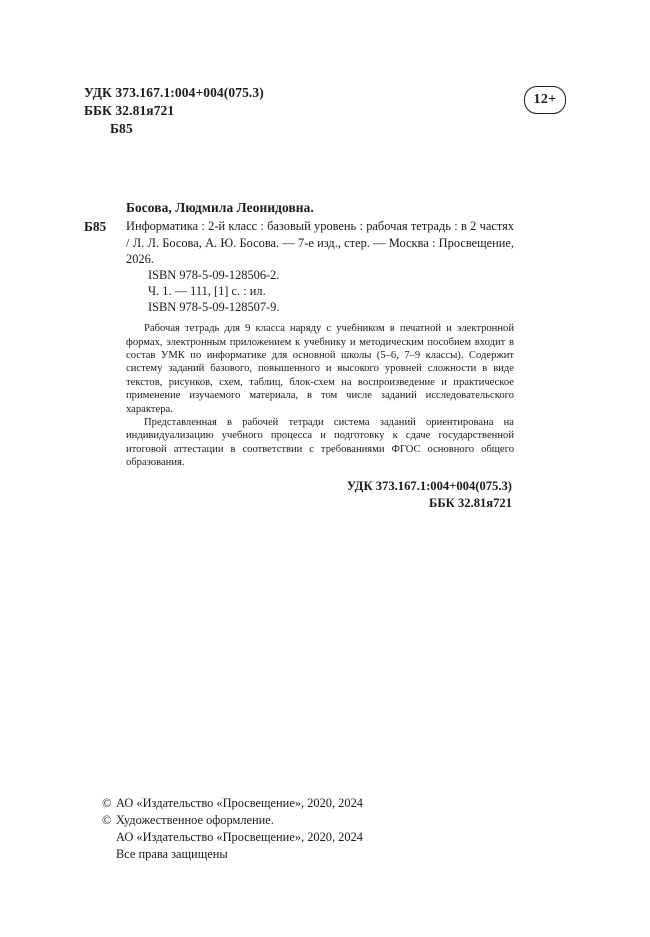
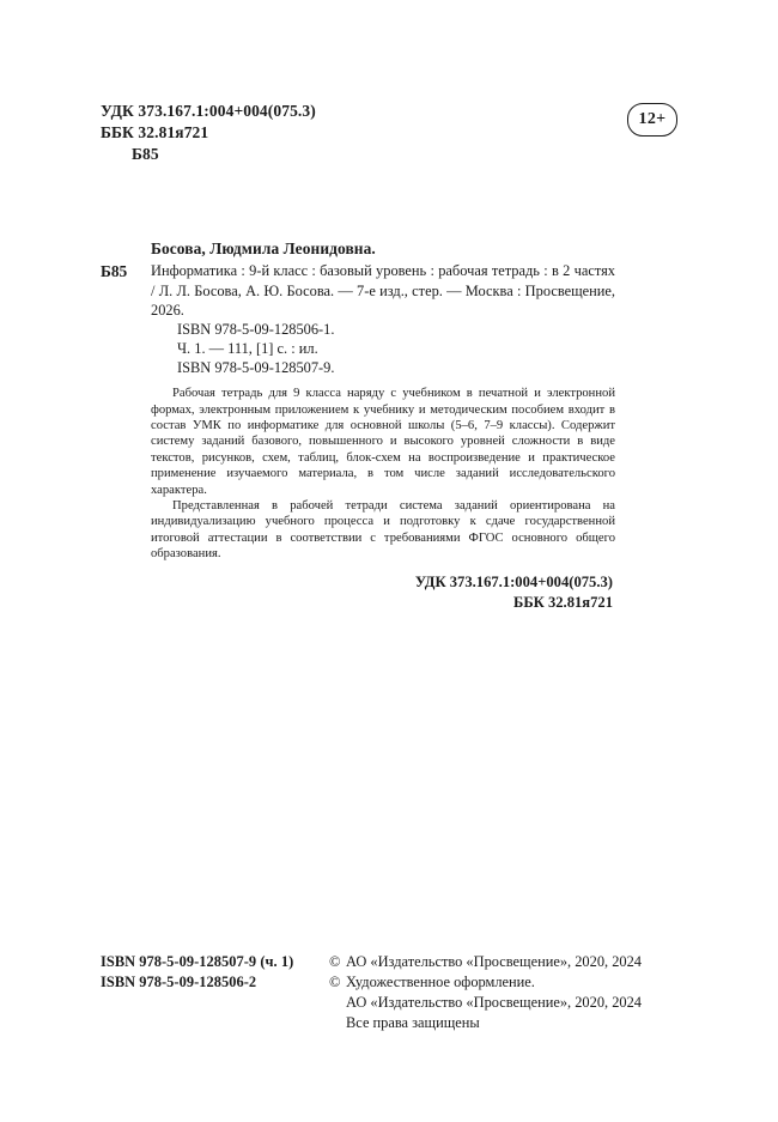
  УДК 373.167.1:004+004(075.3)
  ББК 32.81я721
  Б85
  12+
  Босова, Людмила Леонидовна.
  Б85
- Информатика : 2-й класс : базовый уровень : рабочая тетрадь : в 2 частях / Л. Л. Босова, А. Ю. Босова. — 7-е изд., стер. — Москва : Просвещение, 2026.
+ Информатика : 9-й класс : базовый уровень : рабочая тетрадь : в 2 частях / Л. Л. Босова, А. Ю. Босова. — 7-е изд., стер. — Москва : Просвещение, 2026.
- ISBN 978-5-09-128506-2.
+ ISBN 978-5-09-128506-1.
  Ч. 1. — 111, [1] с. : ил.
  ISBN 978-5-09-128507-9.
  Рабочая тетрадь для 9 класса наряду с учебником в печатной и электронной формах, электронным приложением к учебнику и методическим пособием входит в состав УМК по информатике для основной школы (5–6, 7–9 классы). Содержит систему заданий базового, повышенного и высокого уровней сложности в виде текстов, рисунков, схем, таблиц, блок-схем на воспроизведение и практическое применение изучаемого материала, в том числе заданий исследовательского характера.
  Представленная в рабочей тетради система заданий ориентирована на индивидуализацию учебного процесса и подготовку к сдаче государственной итоговой аттестации в соответствии с требованиями ФГОС основного общего образования.
  УДК 373.167.1:004+004(075.3)
  ББК 32.81я721
+ ISBN 978-5-09-128507-9 (ч. 1)
+ ISBN 978-5-09-128506-2
  ©
  АО «Издательство «Просвещение», 2020, 2024
  ©
  Художественное оформление.
  АО «Издательство «Просвещение», 2020, 2024
  Все права защищены
